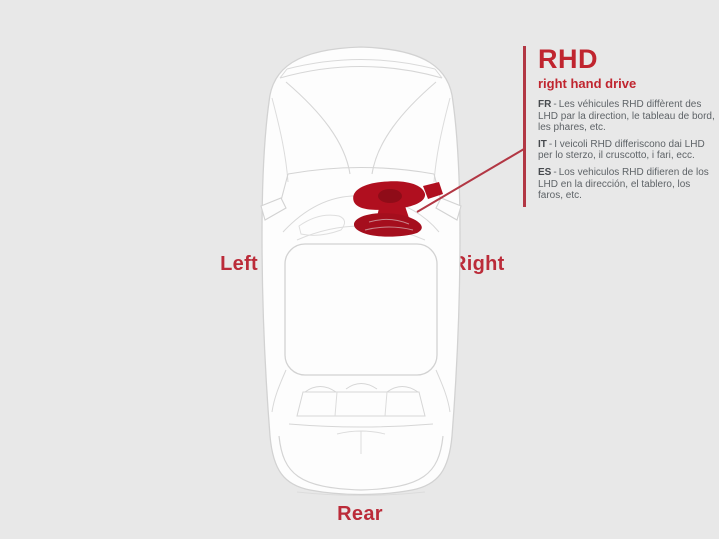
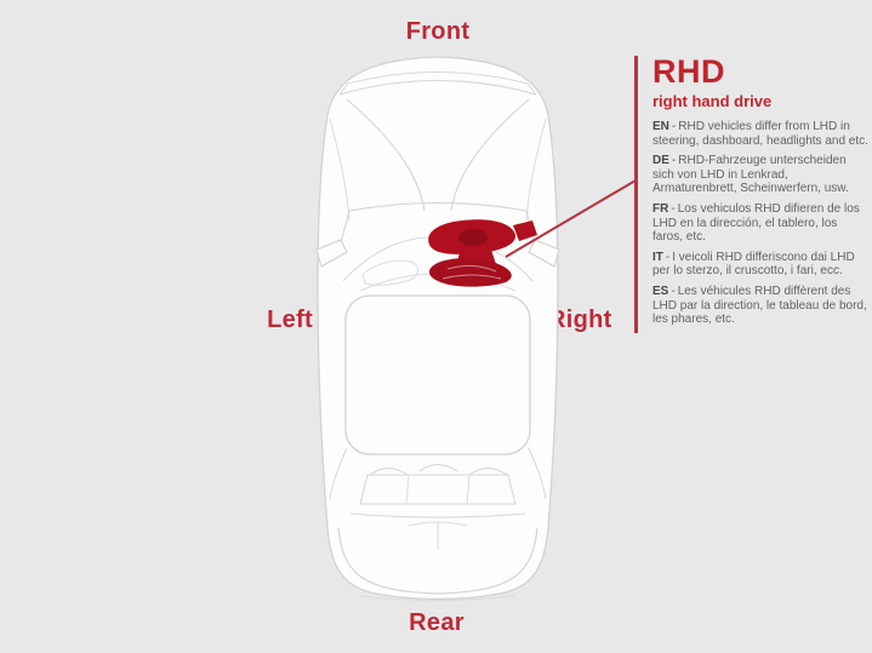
+ Front
  Left
  ight
  Rear
  RHD
  right hand drive
+ EN - RHD vehicles differ from LHD in steering, dashboard, headlights and etc.
+ DE - RHD-Fahrzeuge unterscheiden sich von LHD in Lenkrad, Armaturenbrett, Scheinwerfern, usw.
- FR - Les véhicules RHD diffèrent des LHD par la direction, le tableau de bord, les phares, etc.
+ FR - Los vehiculos RHD difieren de los LHD en la dirección, el tablero, los faros, etc.
  IT - I veicoli RHD differiscono dai LHD per lo sterzo, il cruscotto, i fari, ecc.
- ES - Los vehiculos RHD difieren de los LHD en la dirección, el tablero, los faros, etc.
+ ES - Les véhicules RHD diffèrent des LHD par la direction, le tableau de bord, les phares, etc.
